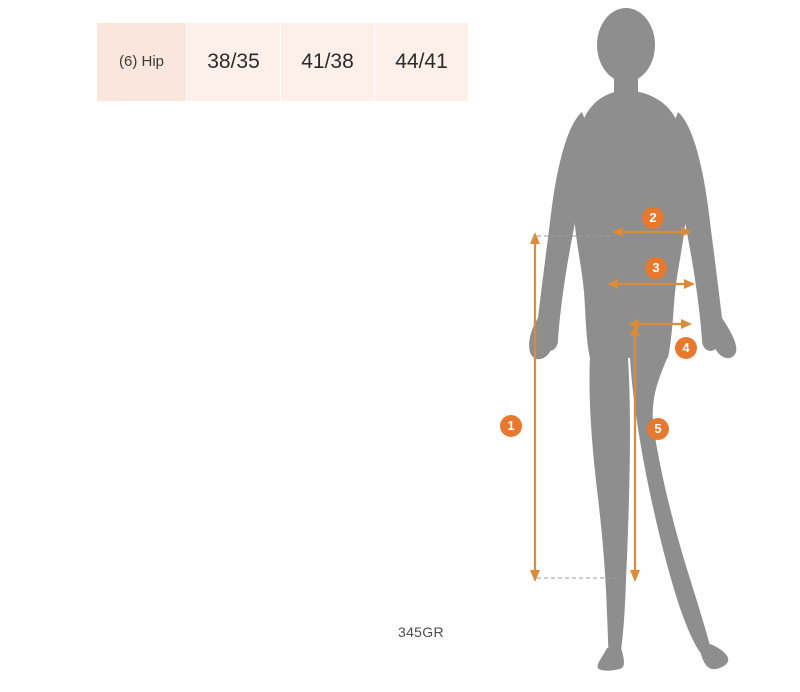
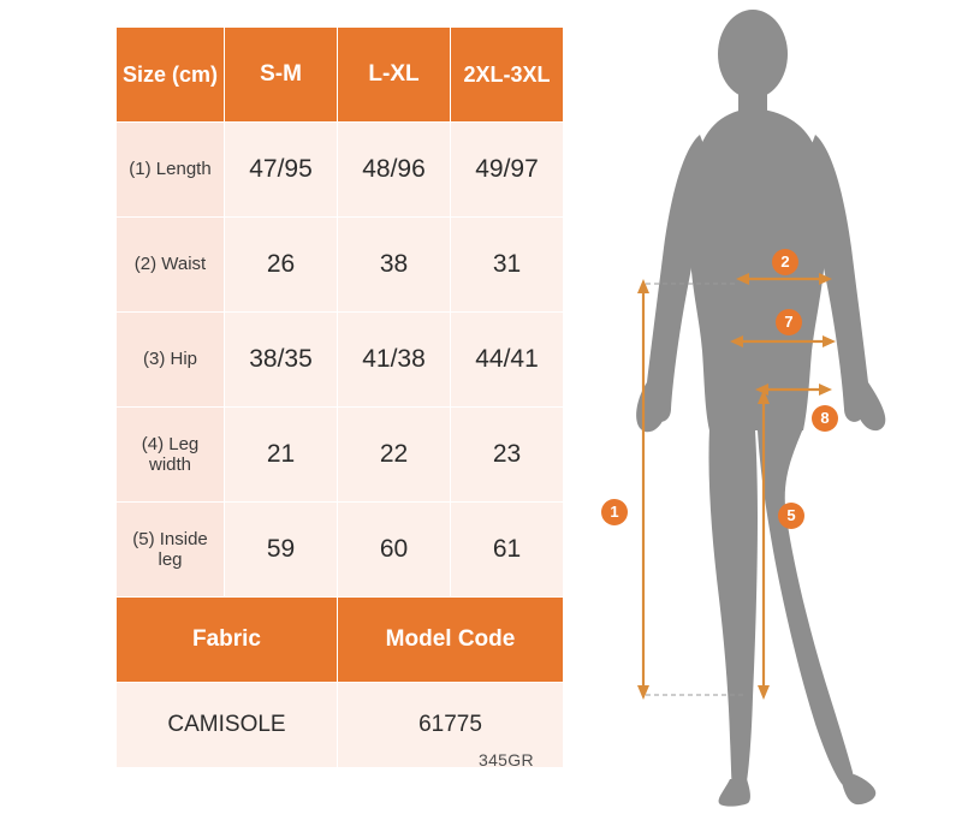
+ Size (cm)	S-M	L-XL	2XL-3XL
+ (1) Length	47/95	48/96	49/97
+ (2) Waist	26	38	31
- (6) Hip	38/35	41/38	44/41
+ (3) Hip	38/35	41/38	44/41
+ (4) Leg width	21	22	23
+ (5) Inside leg	59	60	61
+ Fabric	Model Code
+ CAMISOLE	61775
  345GR
  1
  2
- 3
+ 7
- 4
+ 8
  5
